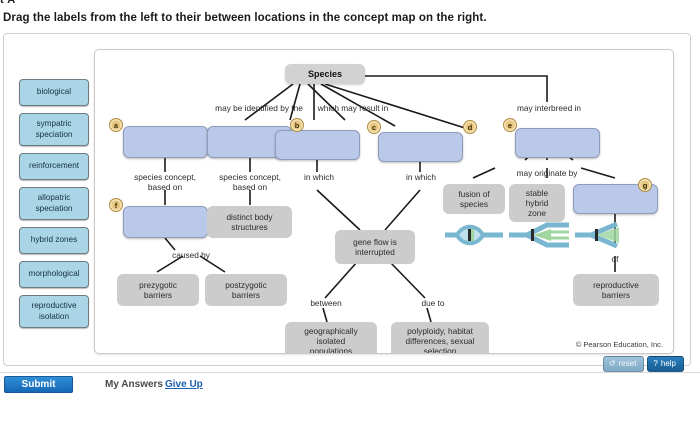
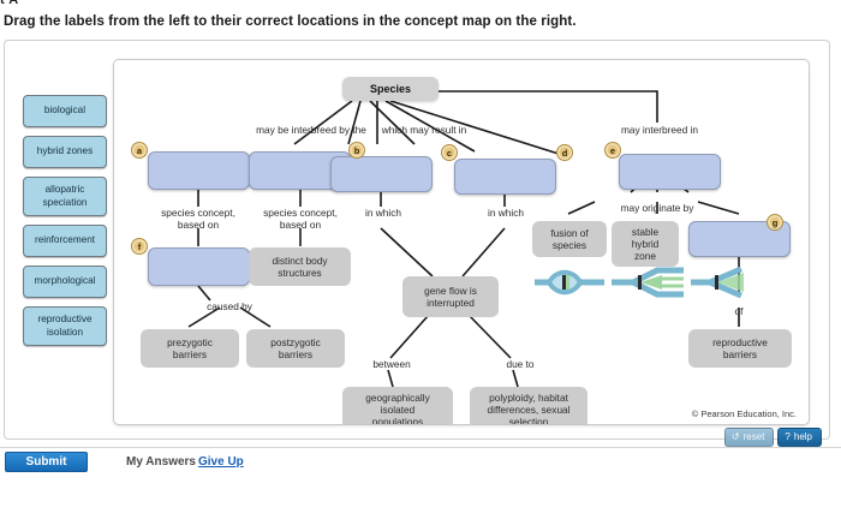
  t A
- Drag the labels from the left to their between locations in the concept map on the right.
+ Drag the labels from the left to their correct locations in the concept map on the right.
  biological
- sympatric speciation
- reinforcement
+ hybrid zones
  allopatric speciation
- hybrid zones
+ reinforcement
  morphological
  reproductive isolation
  Species
- may be identified by the
+ may be interbreed by the
  which may result in
  may interbreed in
  a
  b
  c
  d
  e
  species concept,
  based on
  species concept,
  based on
  in which
  in which
  may originate by
  f
  distinct body
  structures
  caused by
  prezygotic
  barriers
  postzygotic
  barriers
  gene flow is
  interrupted
  between
  due to
  geographically
  isolated
  populations
  polyploidy, habitat
  differences, sexual
  selection
  fusion of
  species
  stable
  hybrid
  zone
  g
  of
  reproductive
  barriers
  © Pearson Education, Inc.
  ↺
  reset
  ?
  help
  Submit
  My Answers
  Give Up
